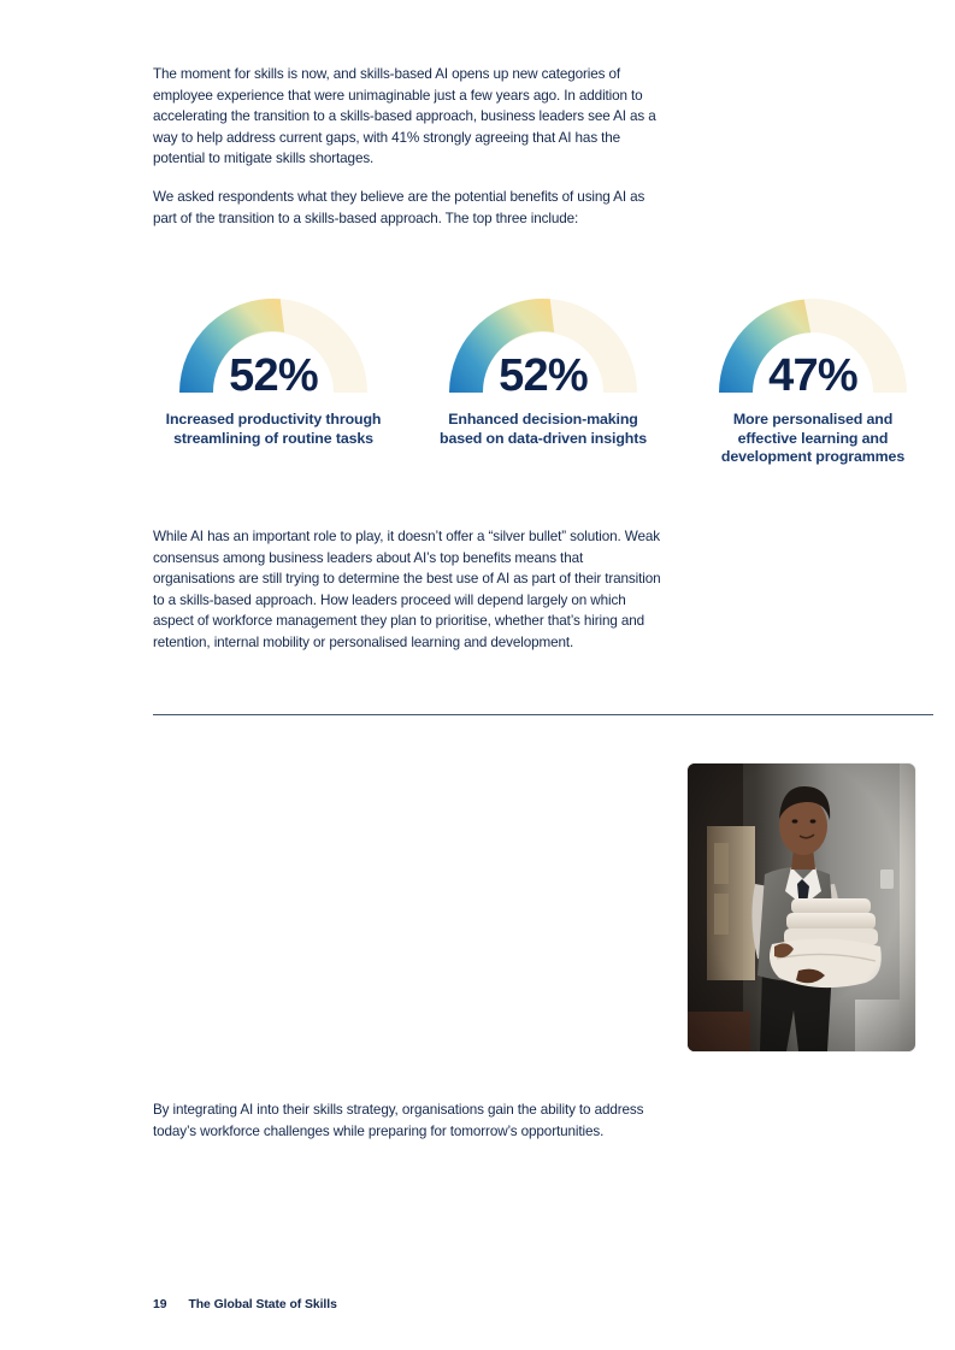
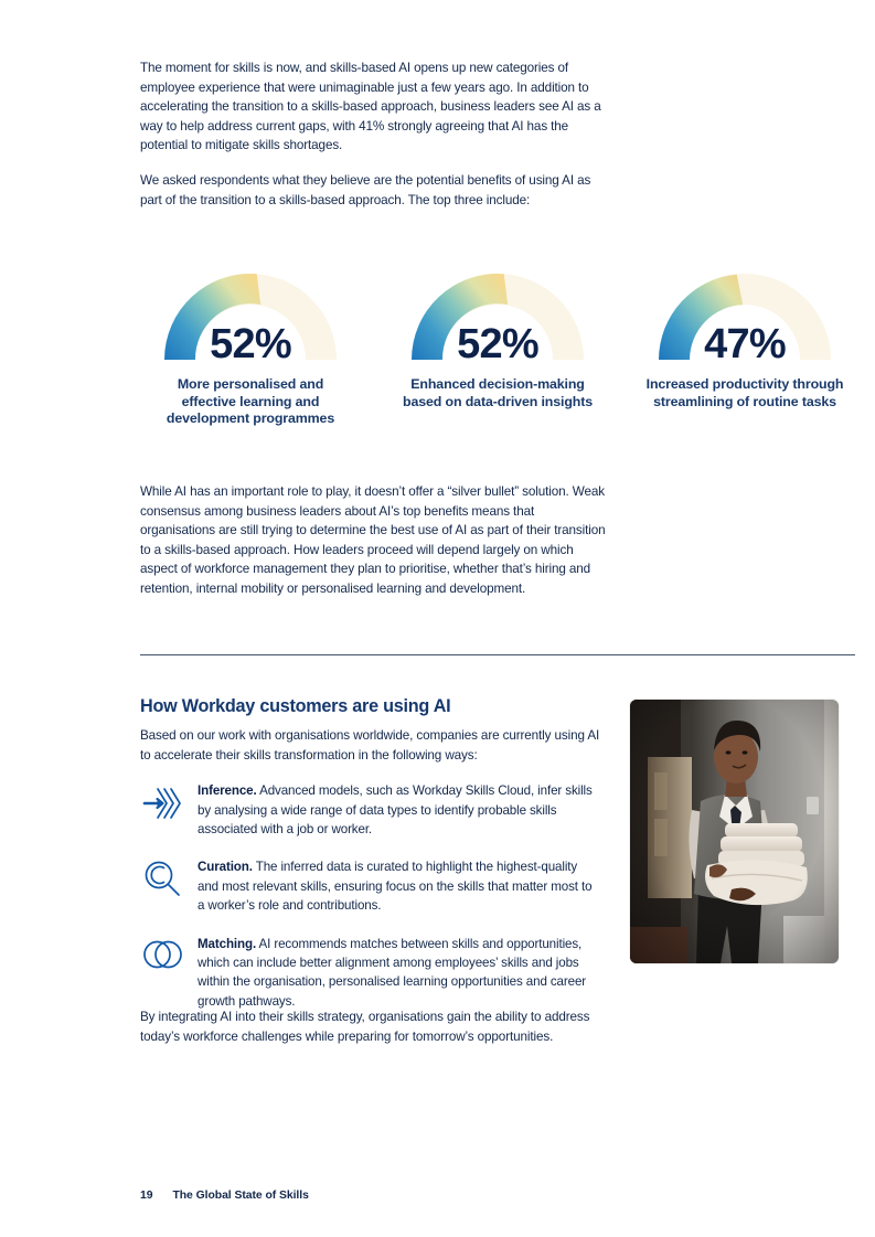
  The moment for skills is now, and skills-based AI opens up new categories of employee experience that were unimaginable just a few years ago. In addition to accelerating the transition to a skills-based approach, business leaders see AI as a way to help address current gaps, with 41% strongly agreeing that AI has the potential to mitigate skills shortages.
  We asked respondents what they believe are the potential benefits of using AI as part of the transition to a skills-based approach. The top three include:
  52%
- Increased productivity through streamlining of routine tasks
+ More personalised and effective learning and development programmes
  52%
  Enhanced decision-making based on data-driven insights
  47%
- More personalised and effective learning and development programmes
+ Increased productivity through streamlining of routine tasks
  While AI has an important role to play, it doesn’t offer a “silver bullet” solution. Weak consensus among business leaders about AI’s top benefits means that organisations are still trying to determine the best use of AI as part of their transition to a skills-based approach. How leaders proceed will depend largely on which aspect of workforce management they plan to prioritise, whether that’s hiring and retention, internal mobility or personalised learning and development.
+ How Workday customers are using AI
+ Based on our work with organisations worldwide, companies are currently using AI to accelerate their skills transformation in the following ways:
+ Inference. Advanced models, such as Workday Skills Cloud, infer skills by analysing a wide range of data types to identify probable skills associated with a job or worker.
+ Curation. The inferred data is curated to highlight the highest-quality and most relevant skills, ensuring focus on the skills that matter most to a worker’s role and contributions.
+ Matching. AI recommends matches between skills and opportunities, which can include better alignment among employees’ skills and jobs within the organisation, personalised learning opportunities and career growth pathways.
  By integrating AI into their skills strategy, organisations gain the ability to address today’s workforce challenges while preparing for tomorrow’s opportunities.
  19
  The Global State of Skills
